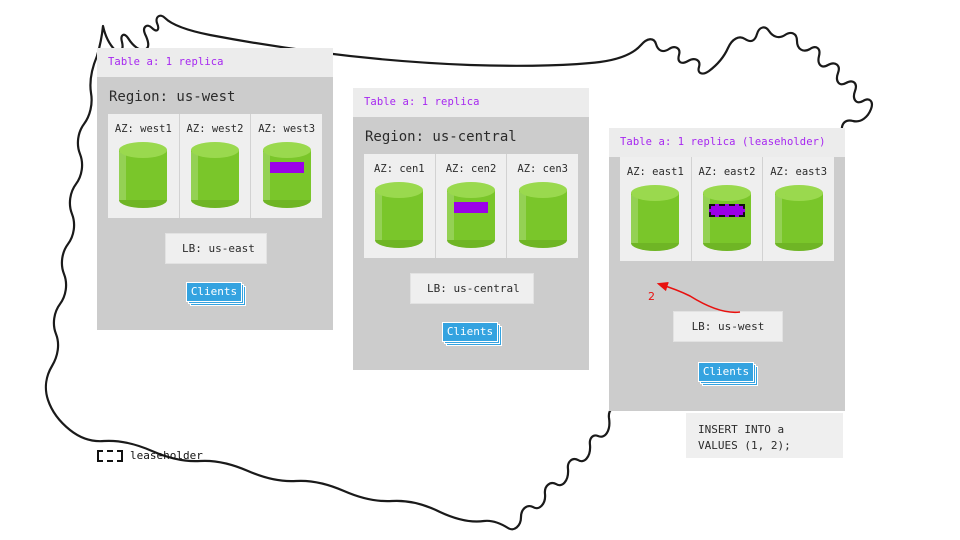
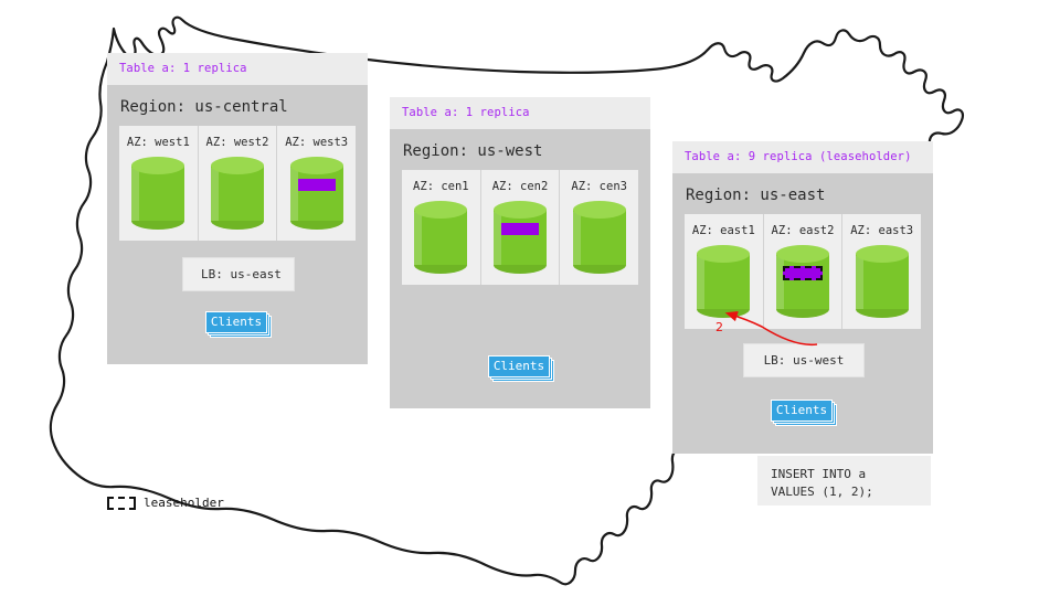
  leaseholder
  Table a: 1 replica
- Region: us-west
+ Region: us-central
  AZ: west1
  AZ: west2
  AZ: west3
  LB: us-east
  Clients
  Table a: 1 replica
- Region: us-central
+ Region: us-west
  AZ: cen1
  AZ: cen2
  AZ: cen3
- LB: us-central
  Clients
- Table a: 1 replica (leaseholder)
+ Table a: 9 replica (leaseholder)
+ Region: us-east
  AZ: east1
  AZ: east2
  AZ: east3
  LB: us-west
  Clients
  INSERT INTO a
  VALUES (1, 2);
  2
